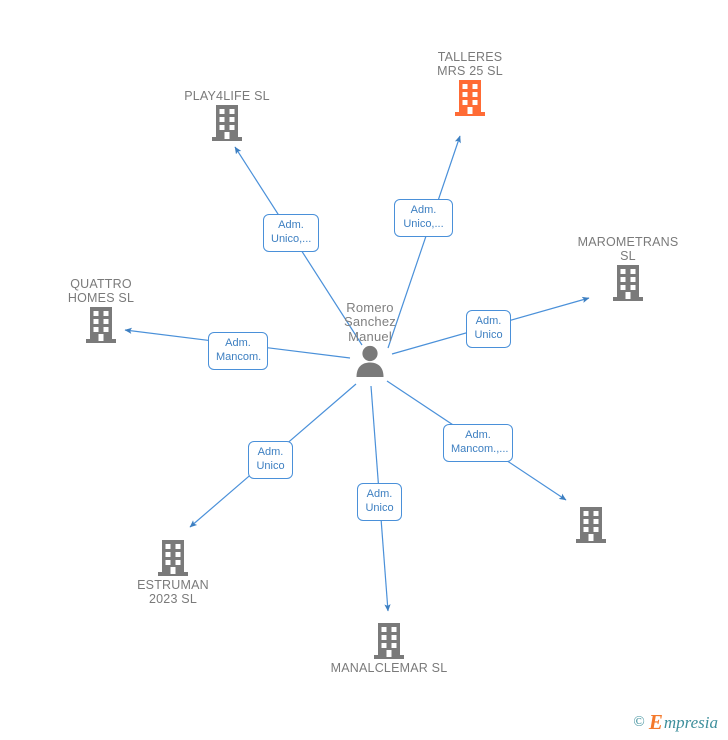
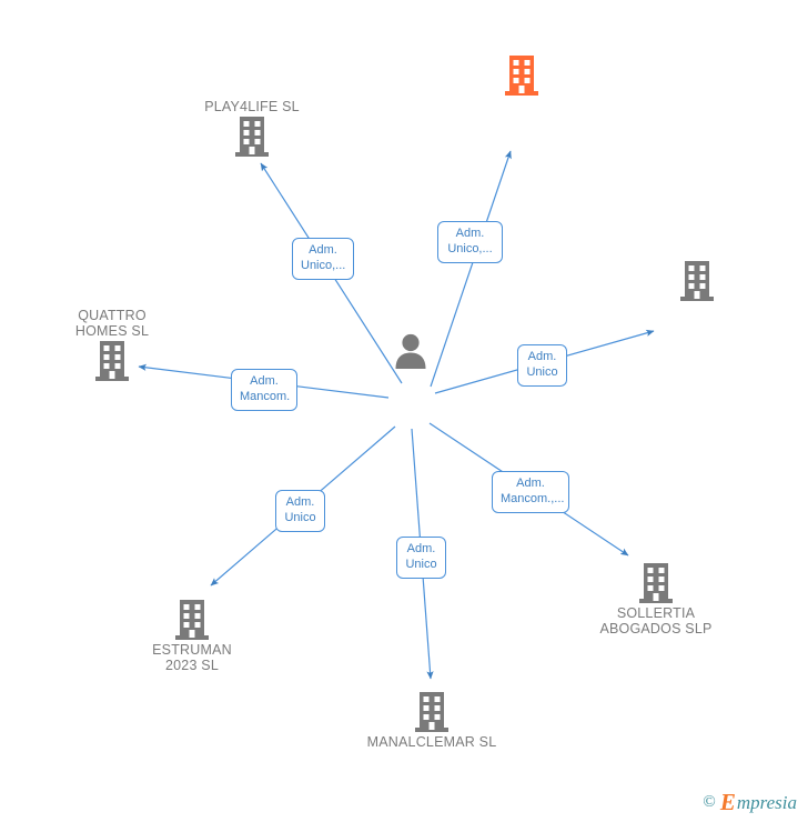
  PLAY4LIFE SL
- TALLERES
- MRS 25 SL
- MAROMETRANS
- SL
  QUATTRO
  HOMES SL
+ SOLLERTIA
+ ABOGADOS SLP
  ESTRUMAN
  2023 SL
  MANALCLEMAR SL
- Romero
- Sanchez
- Manuel
  Adm.
  Unico,...
  Adm.
  Unico,...
  Adm.
  Unico
  Adm.
  Mancom.
  Adm.
  Mancom.,...
  Adm.
  Unico
  Adm.
  Unico
  ©
  E
  mpresia
